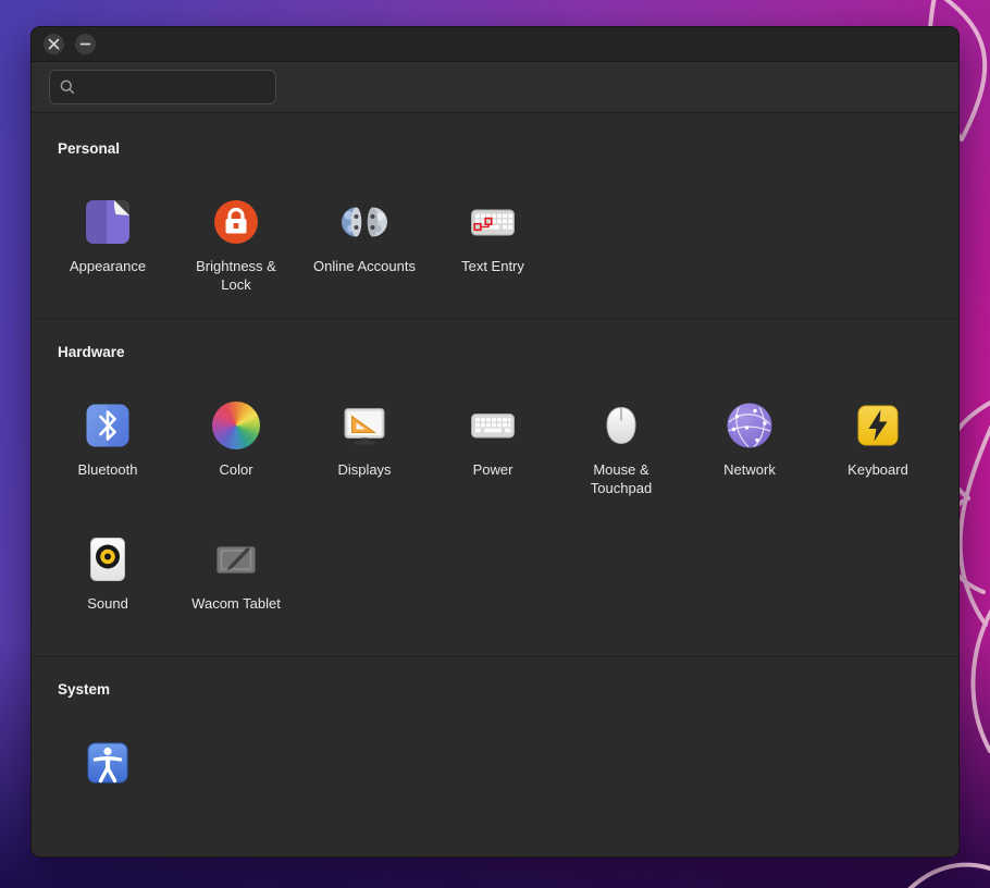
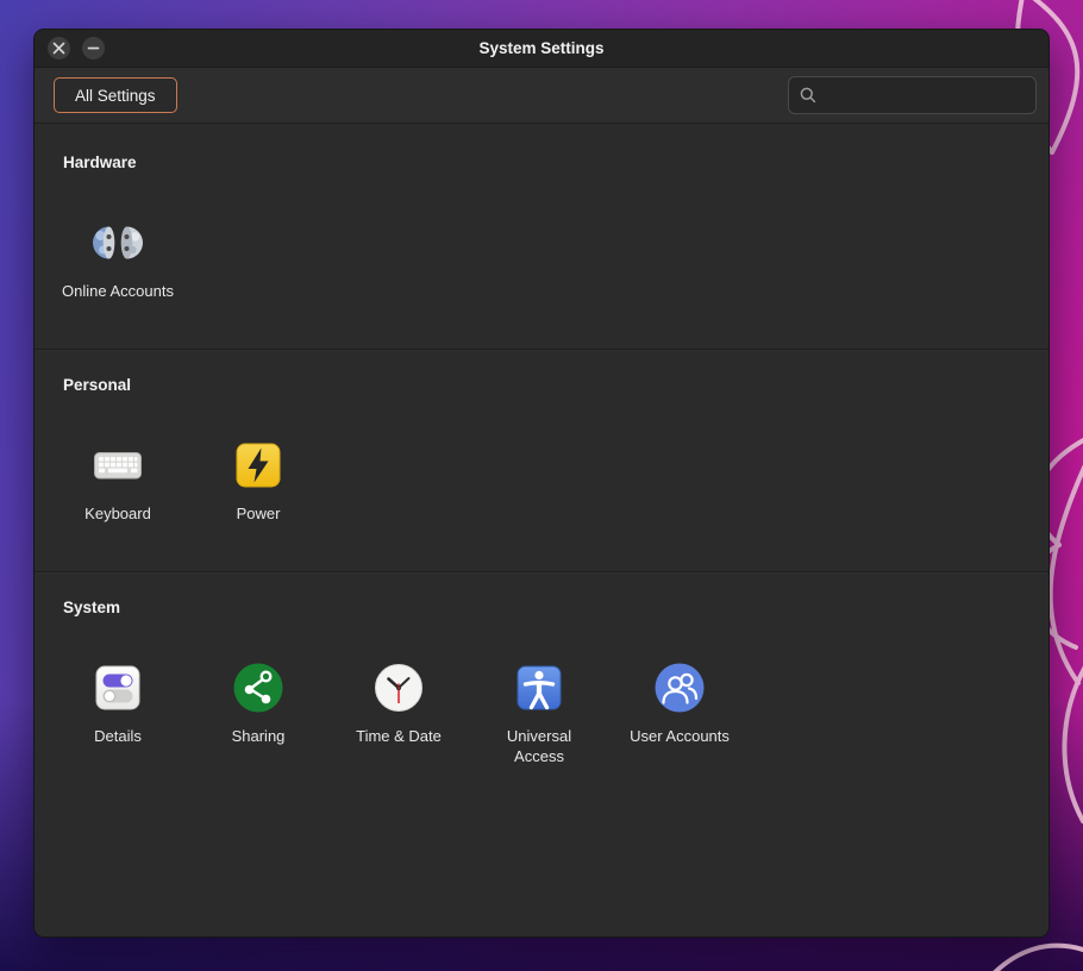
+ System Settings
+ All Settings
- Personal
+ Hardware
- Appearance
- Brightness & Lock
  Online Accounts
- Text Entry
- Hardware
+ Personal
- Bluetooth
- Color
- Displays
- Power
+ Keyboard
- Mouse & Touchpad
- Network
- Keyboard
+ Power
- Sound
- Wacom Tablet
  System
+ Details
+ Sharing
+ Time & Date
+ Universal Access
+ User Accounts
